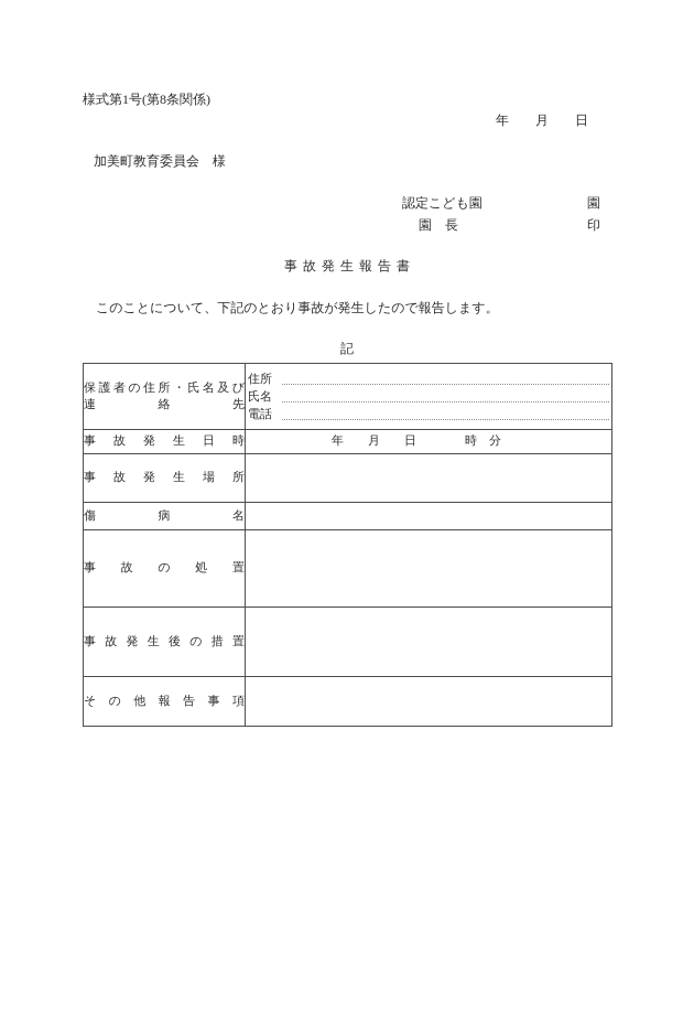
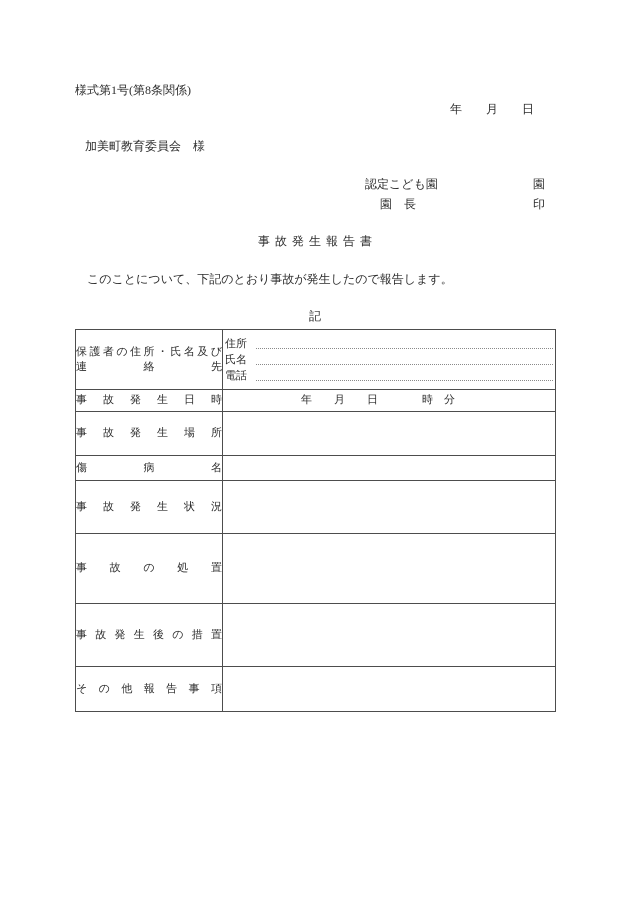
  様式第1号(第8条関係)
  年 月 日
  加美町教育委員会 様
  認定こども園
  園
  園 長
  印
  事故発生報告書
  このことについて、下記のとおり事故が発生したので報告します。
  記
  保護者の住所・氏名及び 連絡先	住所 氏名 電話
  事故発生日時	年 月 日 時 分
  事故発生場所
  傷病名
+ 事故発生状況
  事故の処置
  事故発生後の措置
  その他報告事項
